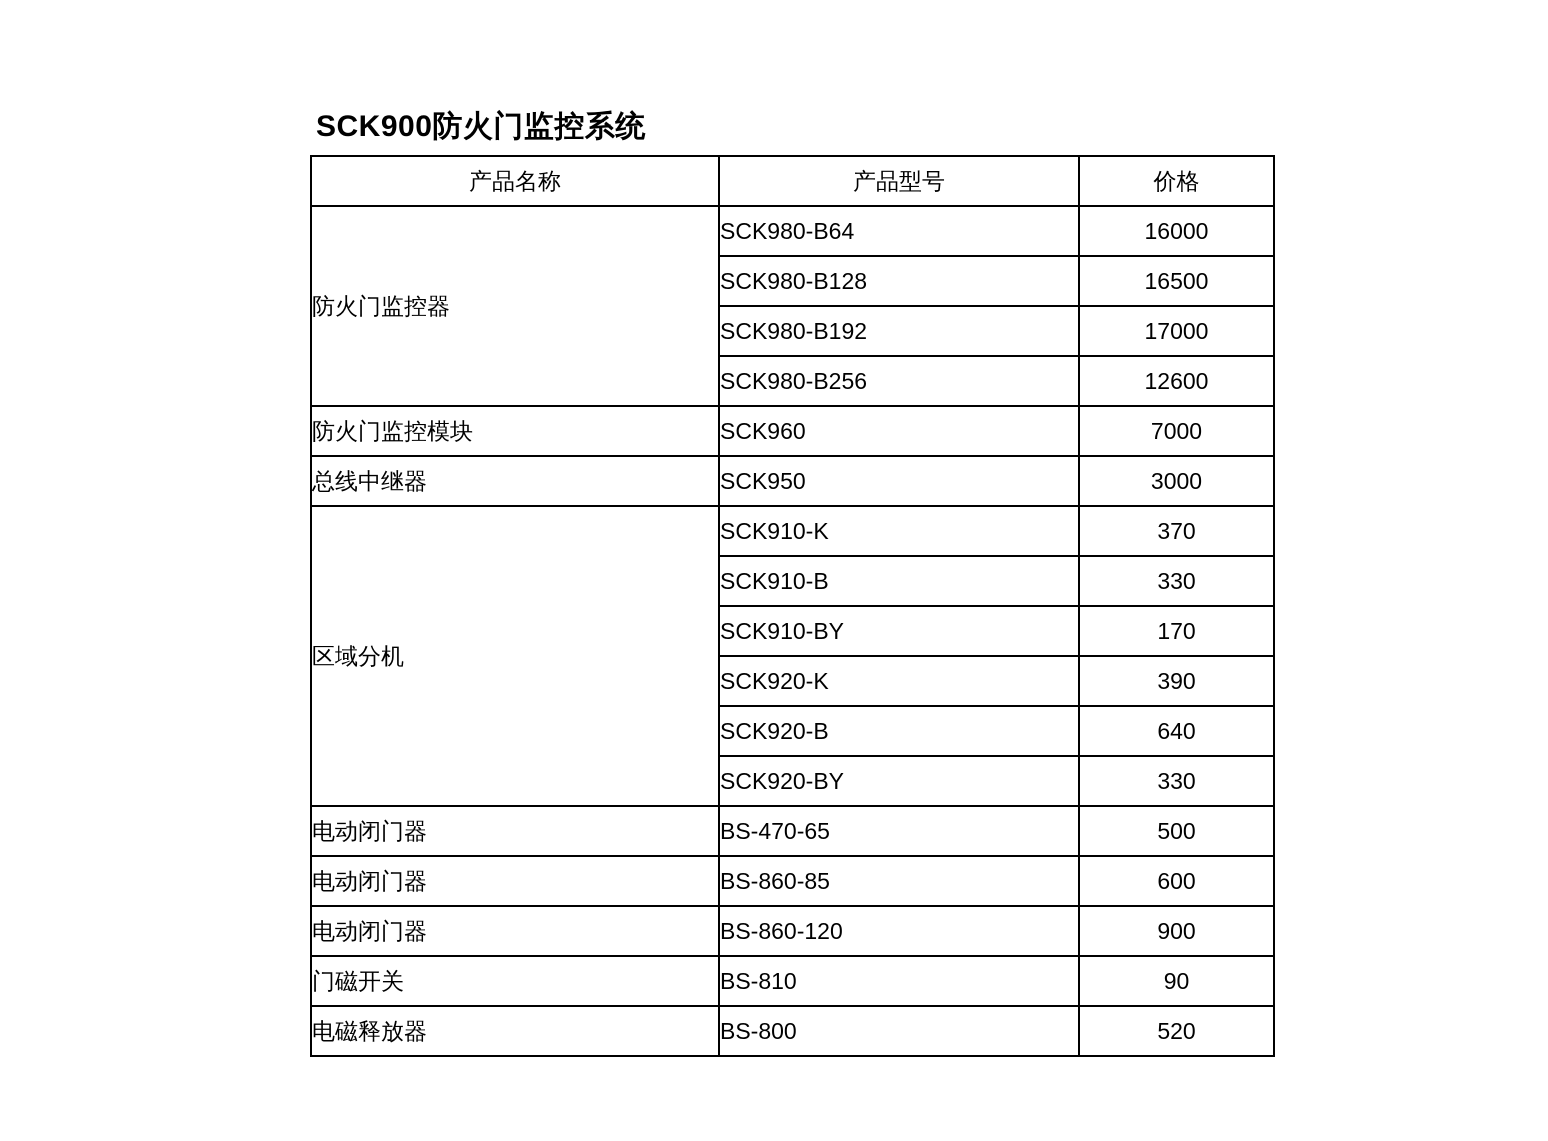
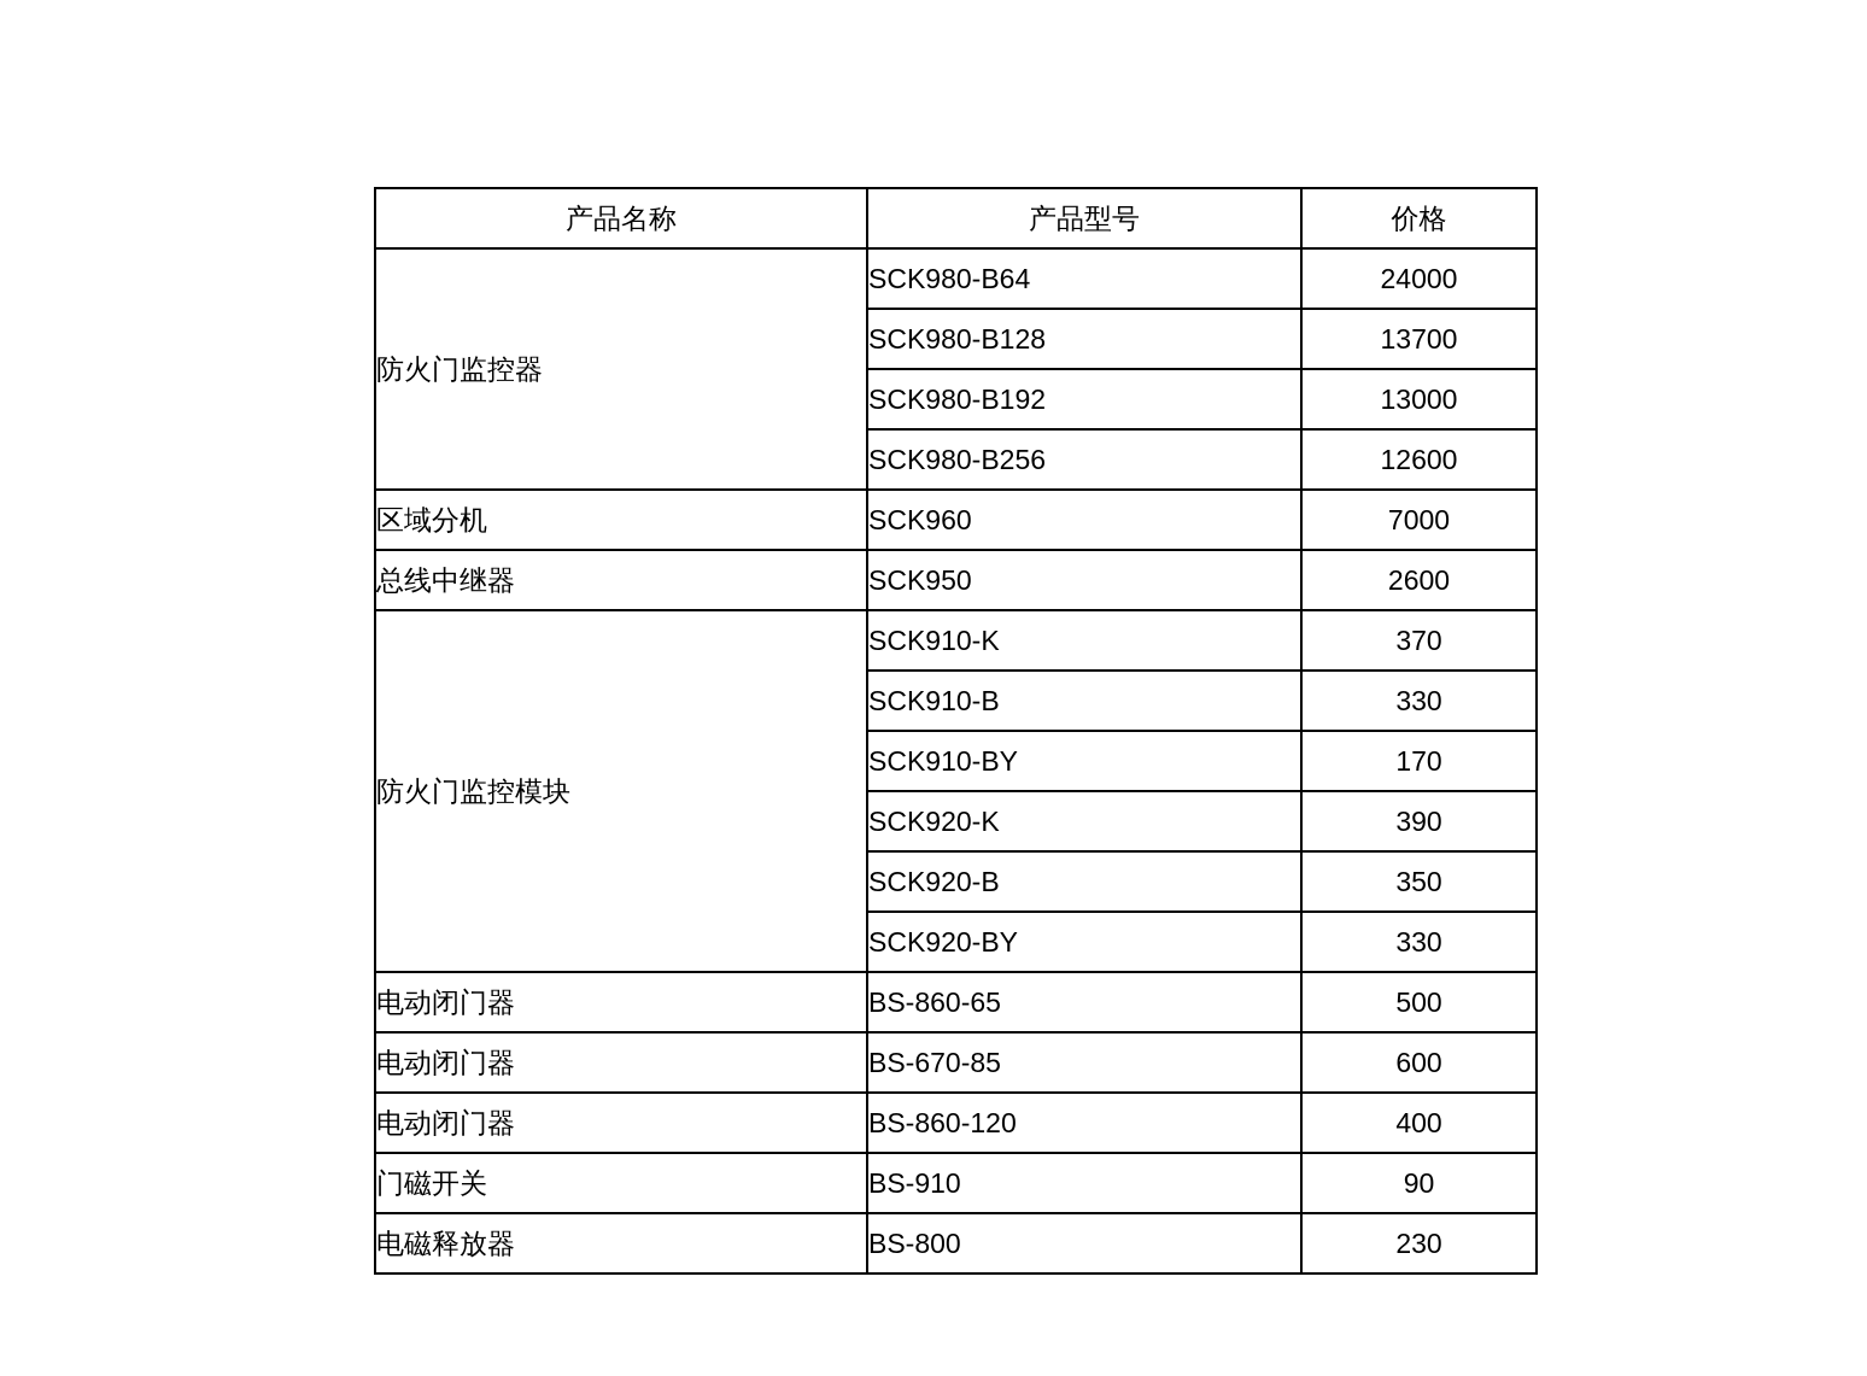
- SCK900防火门监控系统
  产品名称	产品型号	价格
- 防火门监控器	SCK980-B64	16000
+ 防火门监控器	SCK980-B64	24000
- SCK980-B128	16500
+ SCK980-B128	13700
- SCK980-B192	17000
+ SCK980-B192	13000
  SCK980-B256	12600
- 防火门监控模块	SCK960	7000
+ 区域分机	SCK960	7000
- 总线中继器	SCK950	3000
+ 总线中继器	SCK950	2600
- 区域分机	SCK910-K	370
+ 防火门监控模块	SCK910-K	370
  SCK910-B	330
  SCK910-BY	170
  SCK920-K	390
- SCK920-B	640
+ SCK920-B	350
  SCK920-BY	330
- 电动闭门器	BS-470-65	500
+ 电动闭门器	BS-860-65	500
- 电动闭门器	BS-860-85	600
+ 电动闭门器	BS-670-85	600
- 电动闭门器	BS-860-120	900
+ 电动闭门器	BS-860-120	400
- 门磁开关	BS-810	90
+ 门磁开关	BS-910	90
- 电磁释放器	BS-800	520
+ 电磁释放器	BS-800	230
